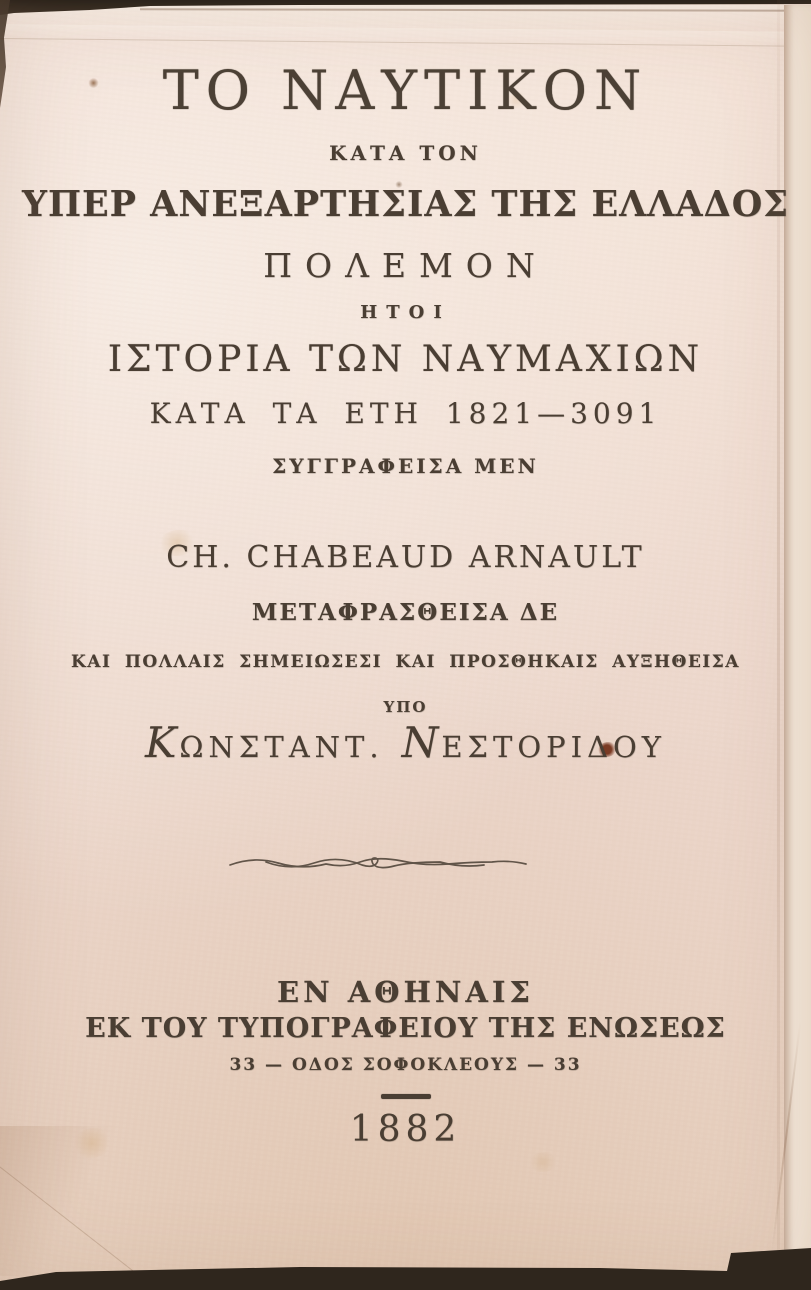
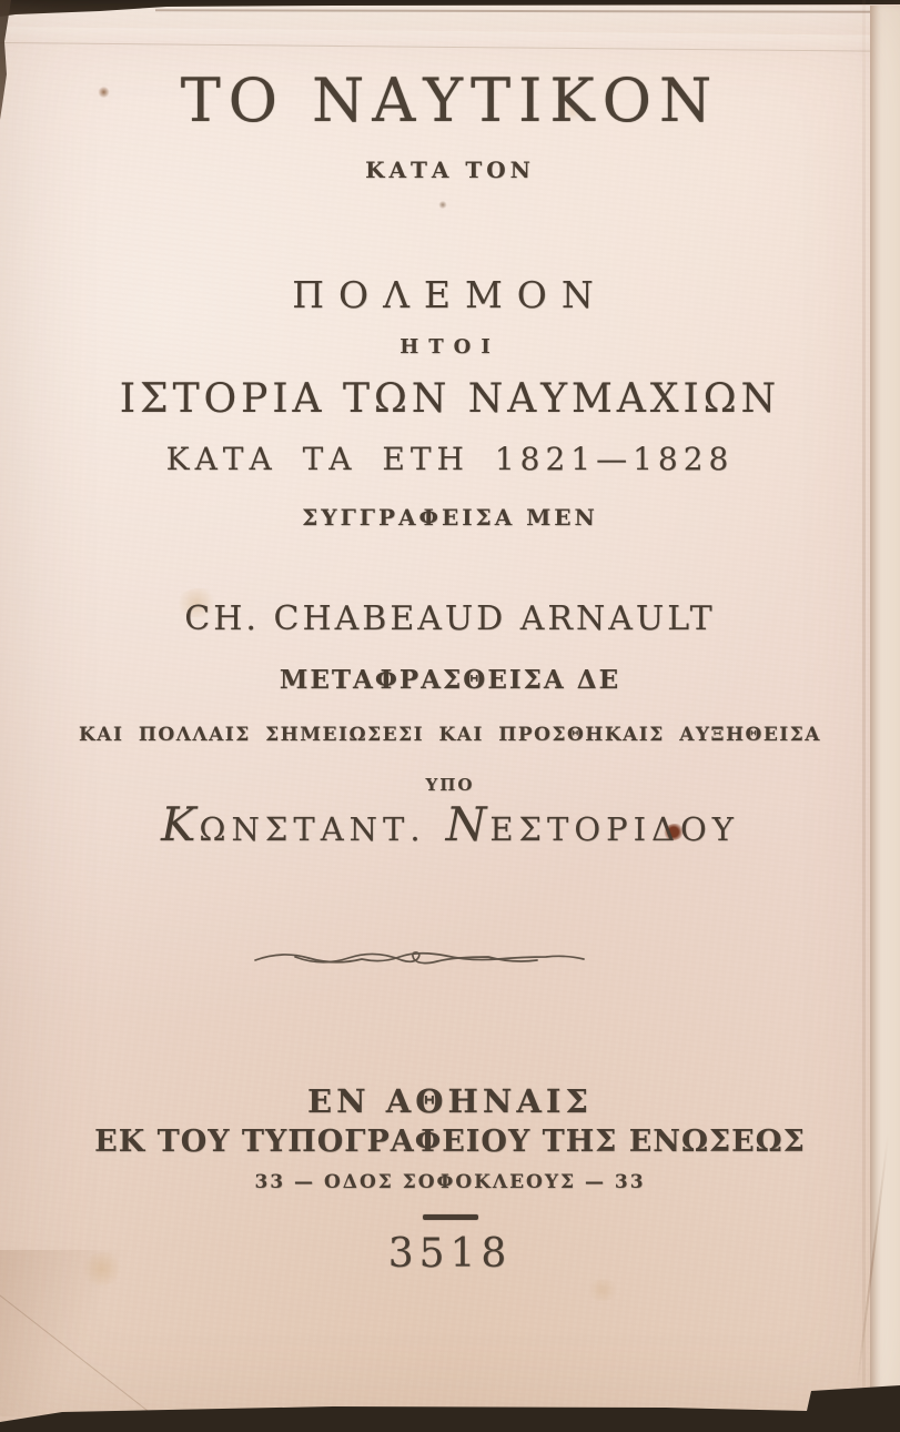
  ΤΟ ΝΑΥΤΙΚΟΝ
  ΚΑΤΑ ΤΟΝ
- ΥΠΕΡ ΑΝΕΞΑΡΤΗΣΙΑΣ ΤΗΣ ΕΛΛΑΔΟΣ
  ΠΟΛΕΜΟΝ
  ΗΤΟΙ
  ΙΣΤΟΡΙΑ ΤΩΝ ΝΑΥΜΑΧΙΩΝ
- ΚΑΤΑ ΤΑ ΕΤΗ 1821—3091
+ ΚΑΤΑ ΤΑ ΕΤΗ 1821—1828
  ΣΥΓΓΡΑΦΕΙΣΑ ΜΕΝ
  CH. CHABEAUD ARNAULT
  ΜΕΤΑΦΡΑΣΘΕΙΣΑ ΔΕ
  ΚΑΙ ΠΟΛΛΑΙΣ ΣΗΜΕΙΩΣΕΣΙ ΚΑΙ ΠΡΟΣΘΗΚΑΙΣ ΑΥΞΗΘΕΙΣΑ
  ΥΠΟ
  ΚΩΝΣΤΑΝΤ. ΝΕΣΤΟΡΙΔΟΥ
  ΕΝ ΑΘΗΝΑΙΣ
  ΕΚ ΤΟΥ ΤΥΠΟΓΡΑΦΕΙΟΥ ΤΗΣ ΕΝΩΣΕΩΣ
  33 — ΟΔΟΣ ΣΟΦΟΚΛΕΟΥΣ — 33
- 1882
+ 3518
